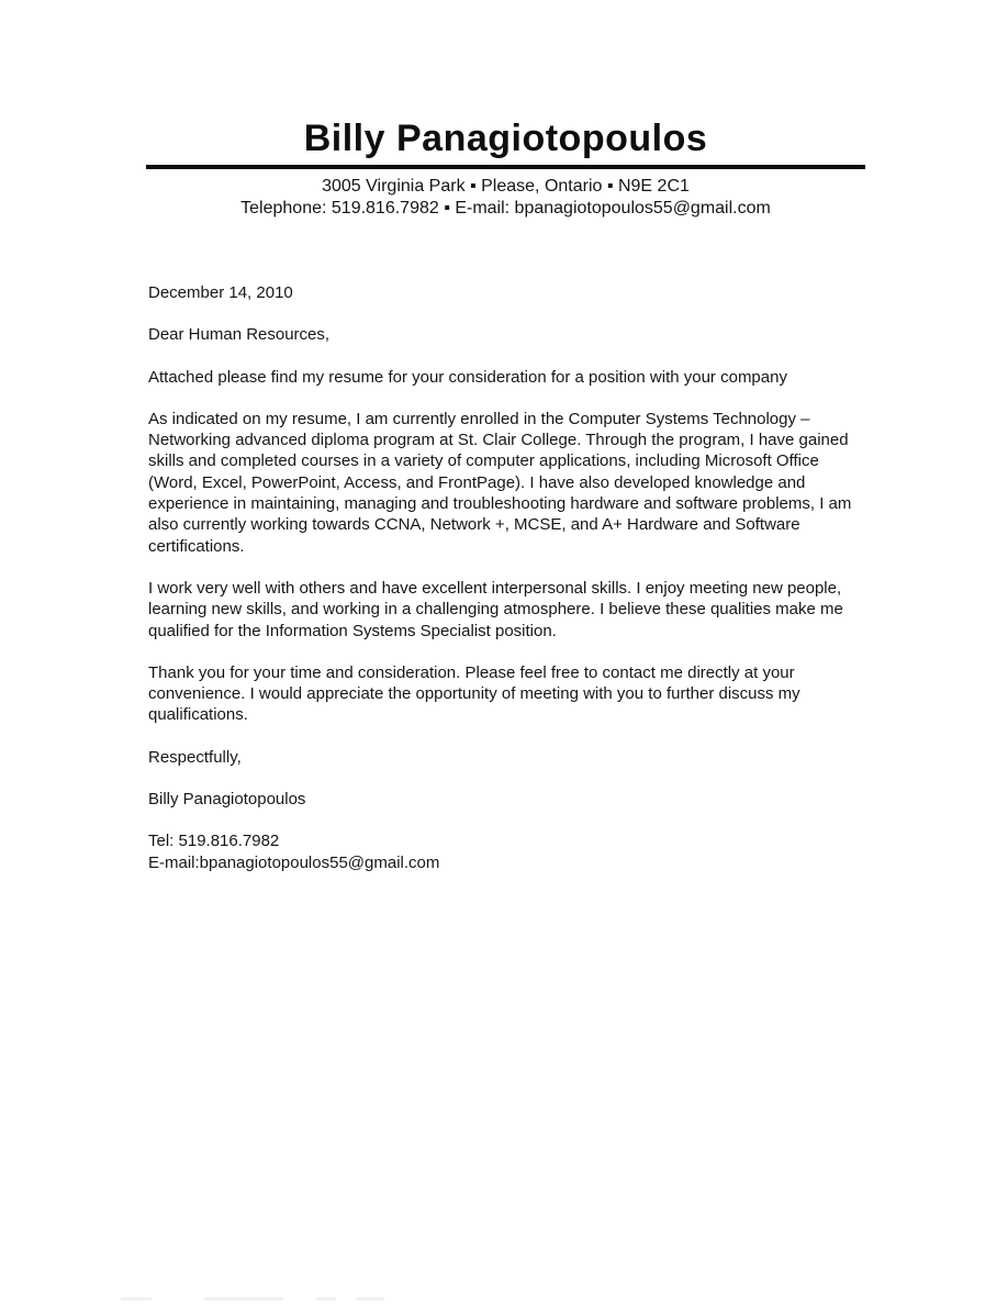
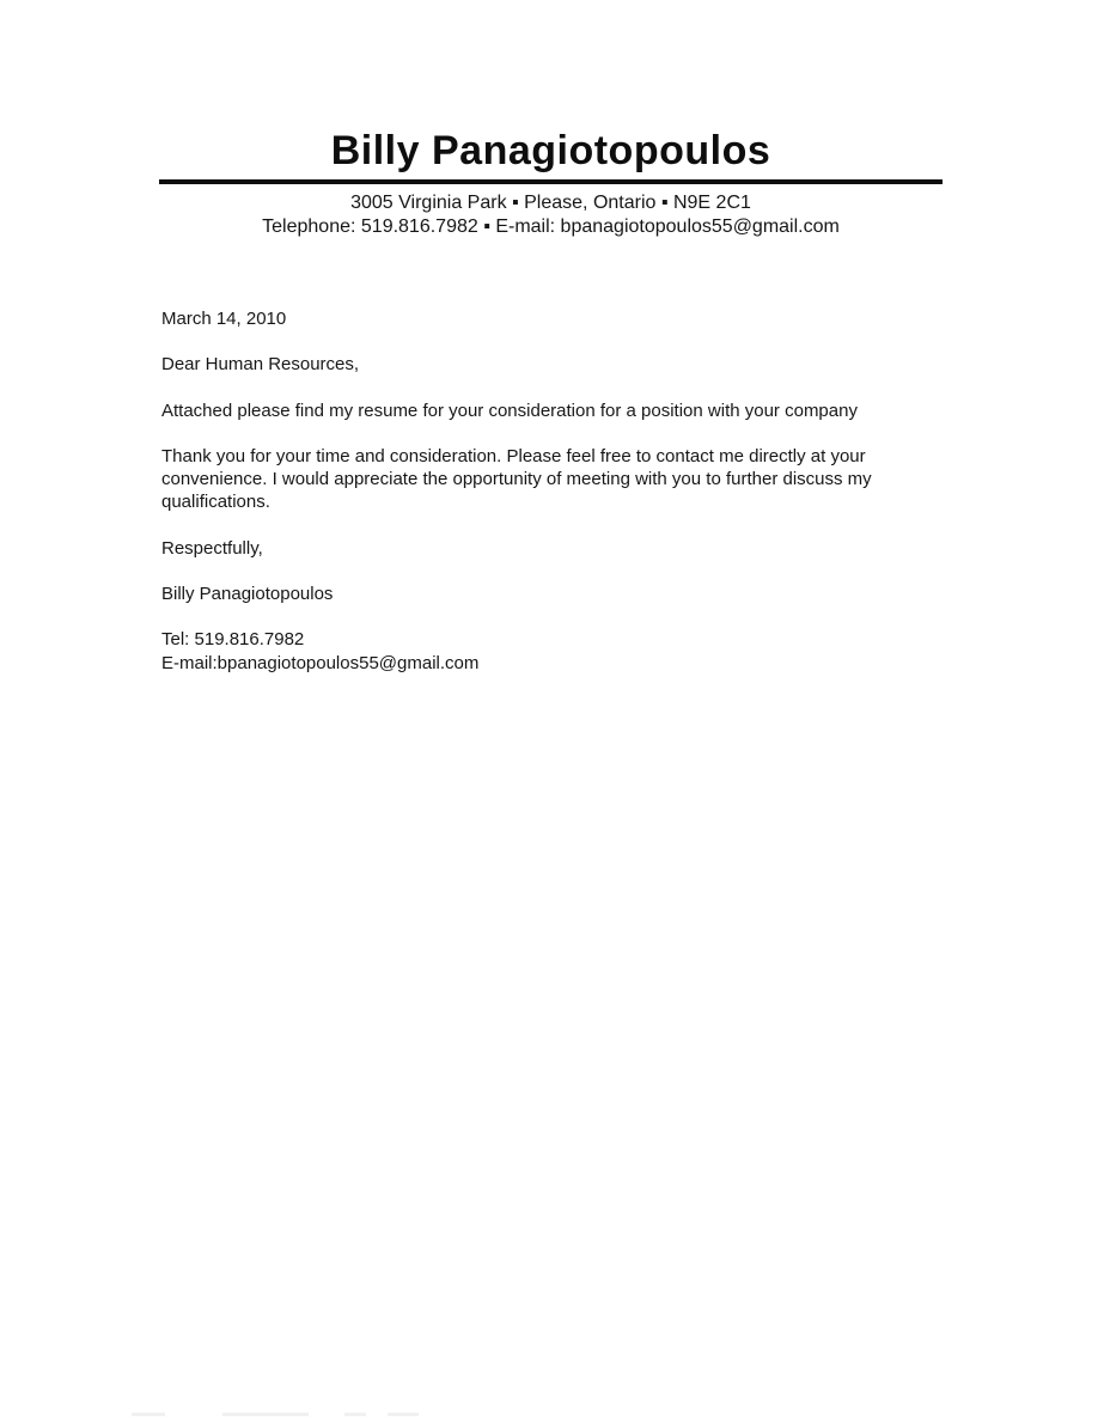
  Billy Panagiotopoulos
  3005 Virginia Park ▪ Please, Ontario ▪ N9E 2C1
  Telephone: 519.816.7982 ▪ E-mail: bpanagiotopoulos55@gmail.com
- December 14, 2010
+ March 14, 2010
  Dear Human Resources,
  Attached please find my resume for your consideration for a position with your company
- As indicated on my resume, I am currently enrolled in the Computer Systems Technology – Networking advanced diploma program at St. Clair College. Through the program, I have gained skills and completed courses in a variety of computer applications, including Microsoft Office (Word, Excel, PowerPoint, Access, and FrontPage). I have also developed knowledge and experience in maintaining, managing and troubleshooting hardware and software problems, I am also currently working towards CCNA, Network +, MCSE, and A+ Hardware and Software certifications.
- I work very well with others and have excellent interpersonal skills. I enjoy meeting new people, learning new skills, and working in a challenging atmosphere. I believe these qualities make me qualified for the Information Systems Specialist position.
  Thank you for your time and consideration. Please feel free to contact me directly at your convenience. I would appreciate the opportunity of meeting with you to further discuss my qualifications.
  Respectfully,
  Billy Panagiotopoulos
  Tel: 519.816.7982
  E-mail:bpanagiotopoulos55@gmail.com
